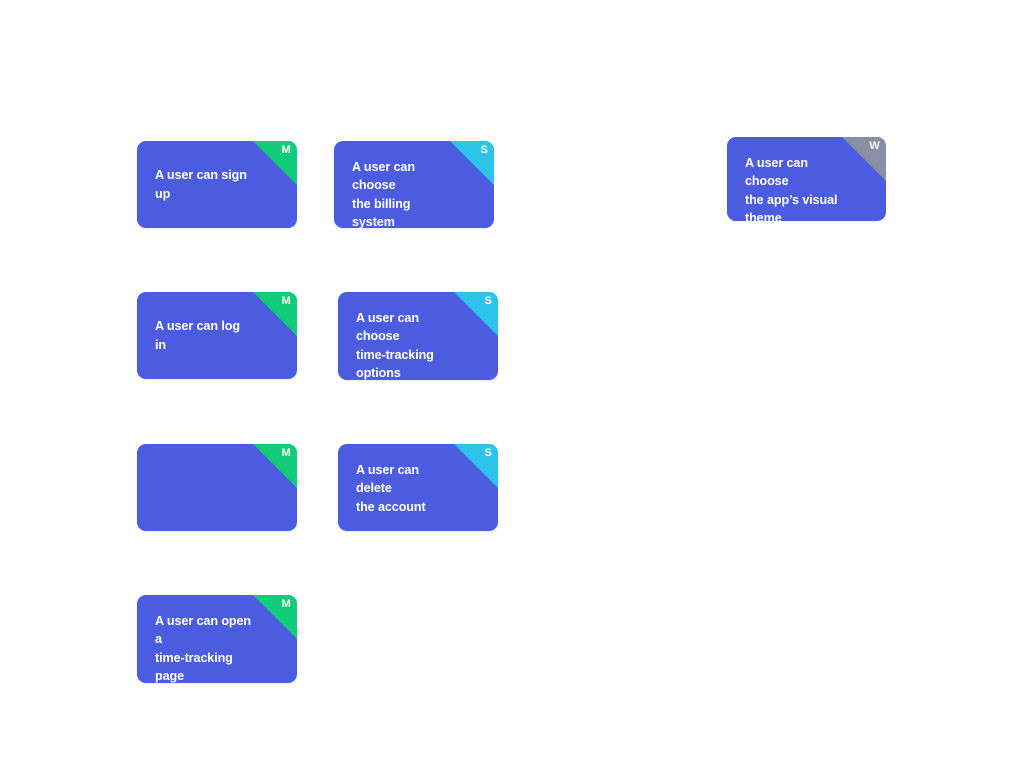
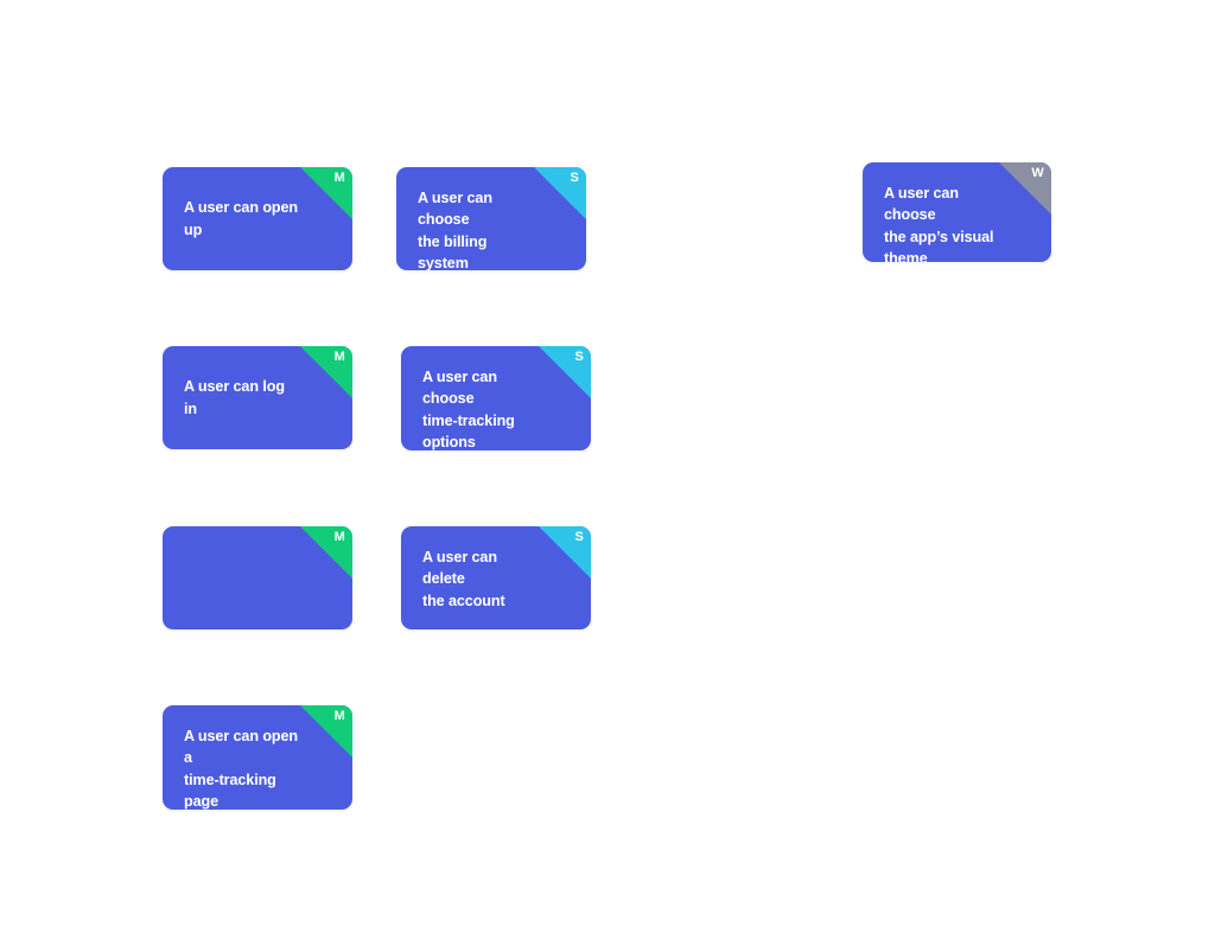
  M
- A user can sign up
+ A user can open up
  S
  A user can choose
  the billing system
  W
  A user can choose
  the app’s visual
  theme
  M
  A user can log in
  S
  A user can choose
  time-tracking
  options
  M
  S
  A user can delete
  the account
  M
  A user can open a
  time-tracking
  page
